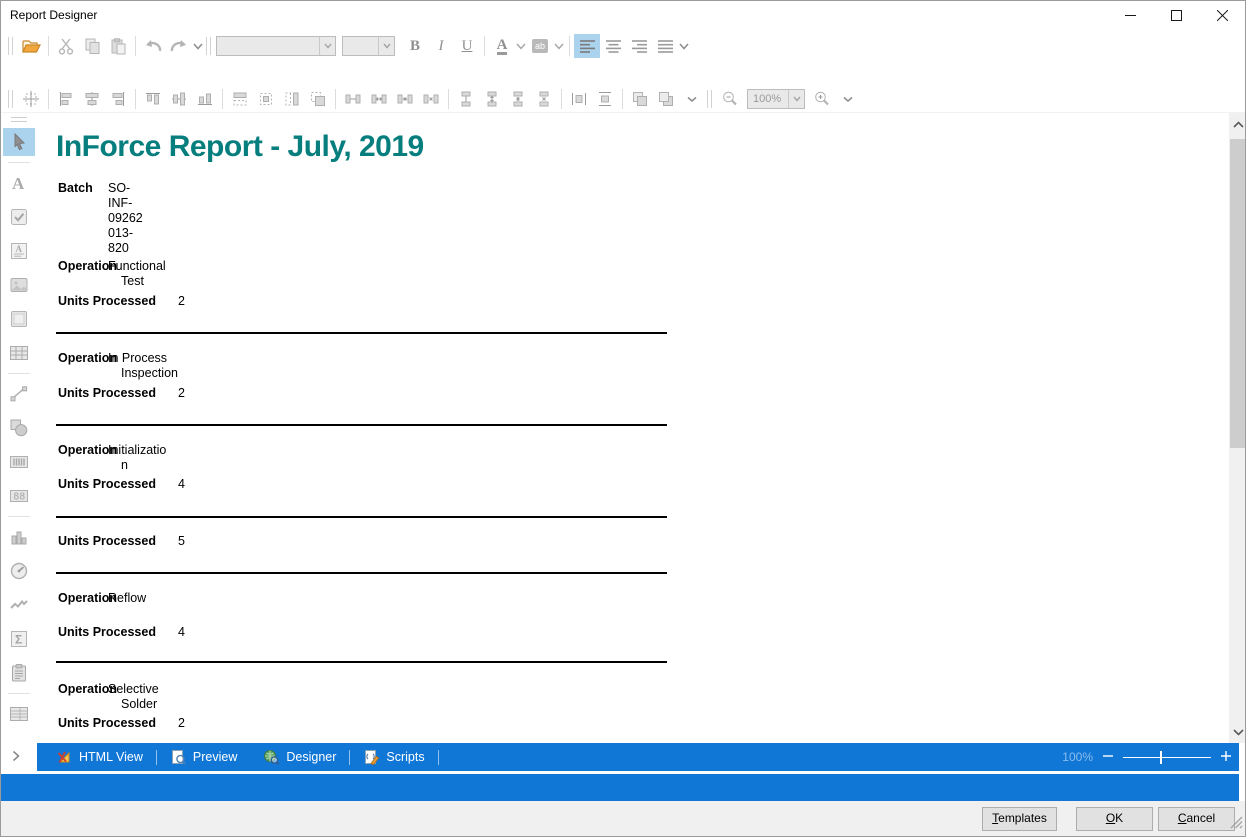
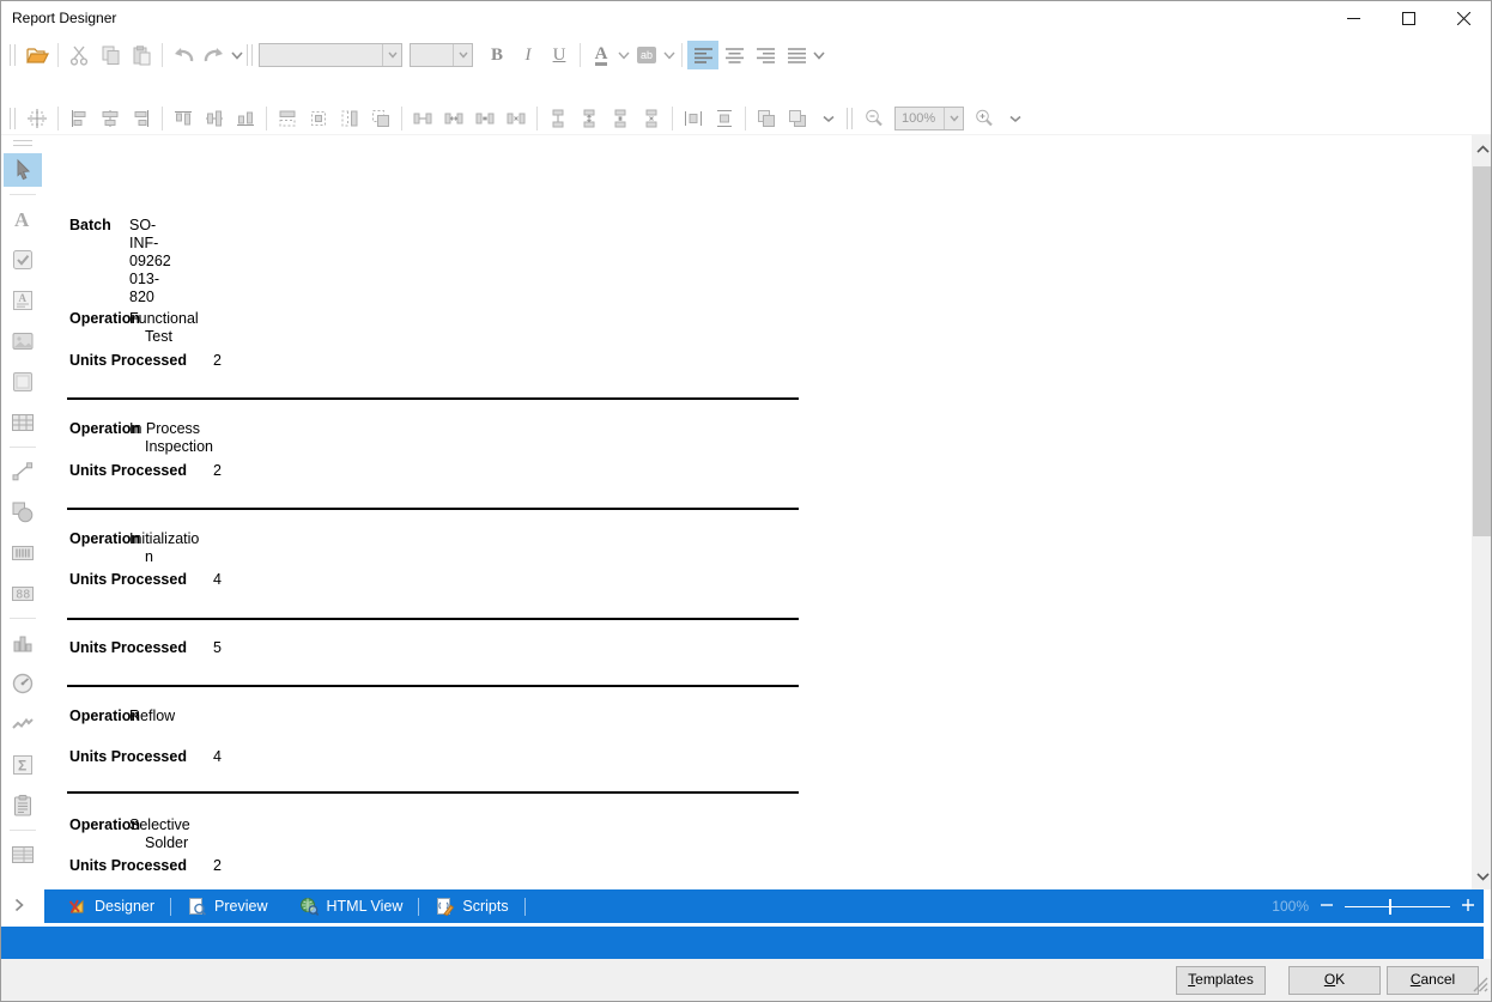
  Report Designer
  B
  I
  U
  A
  ab
  100%
  A
  A
  88
  Σ
- InForce Report - July, 2019
  Batch
  SO-
  INF-
  09262
  013-
  820
  Operation
  Functional
  Test
  Units Processed
  2
  Operation
  In Process
  Inspection
  Units Processed
  2
  Operation
  Initializatio
  n
  Units Processed
  4
  Units Processed
  5
  Operation
  Reflow
  Units Processed
  4
  Operation
  Selective
  Solder
  Units Processed
  2
- HTML View
+ Designer
  Preview
- Designer
+ HTML View
  Scripts
  100%
  Templates
  OK
  Cancel
